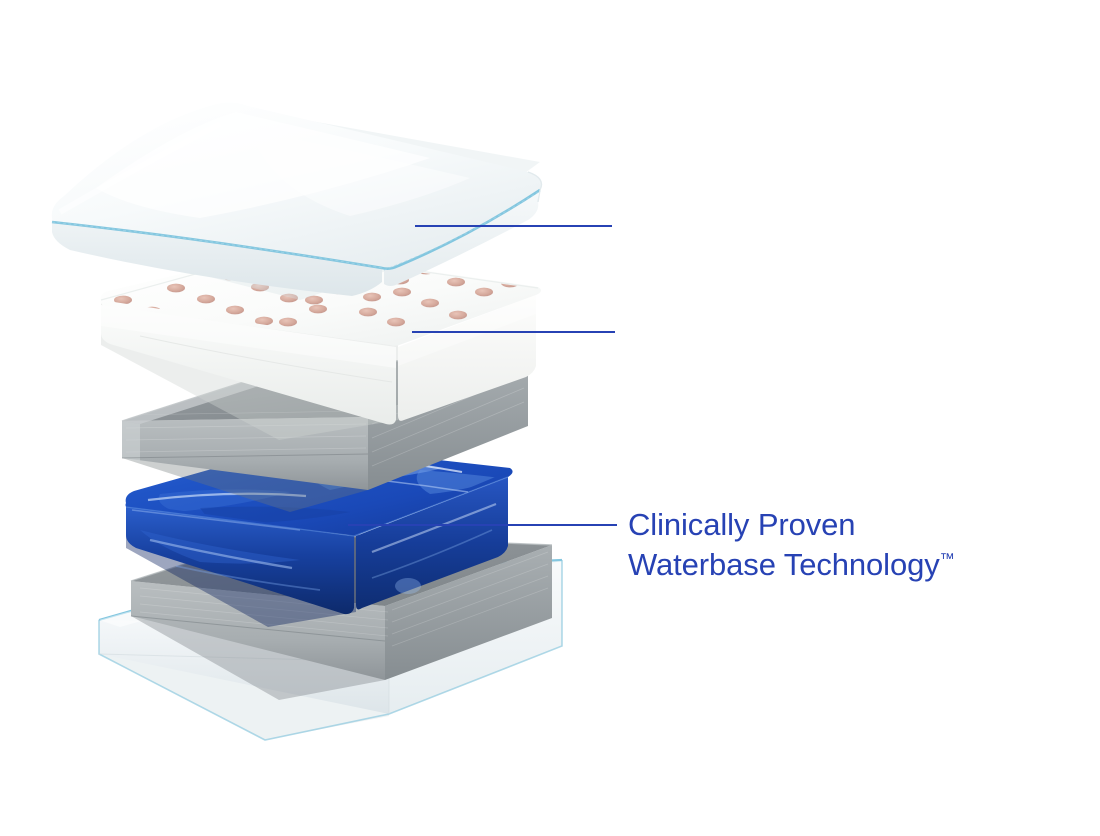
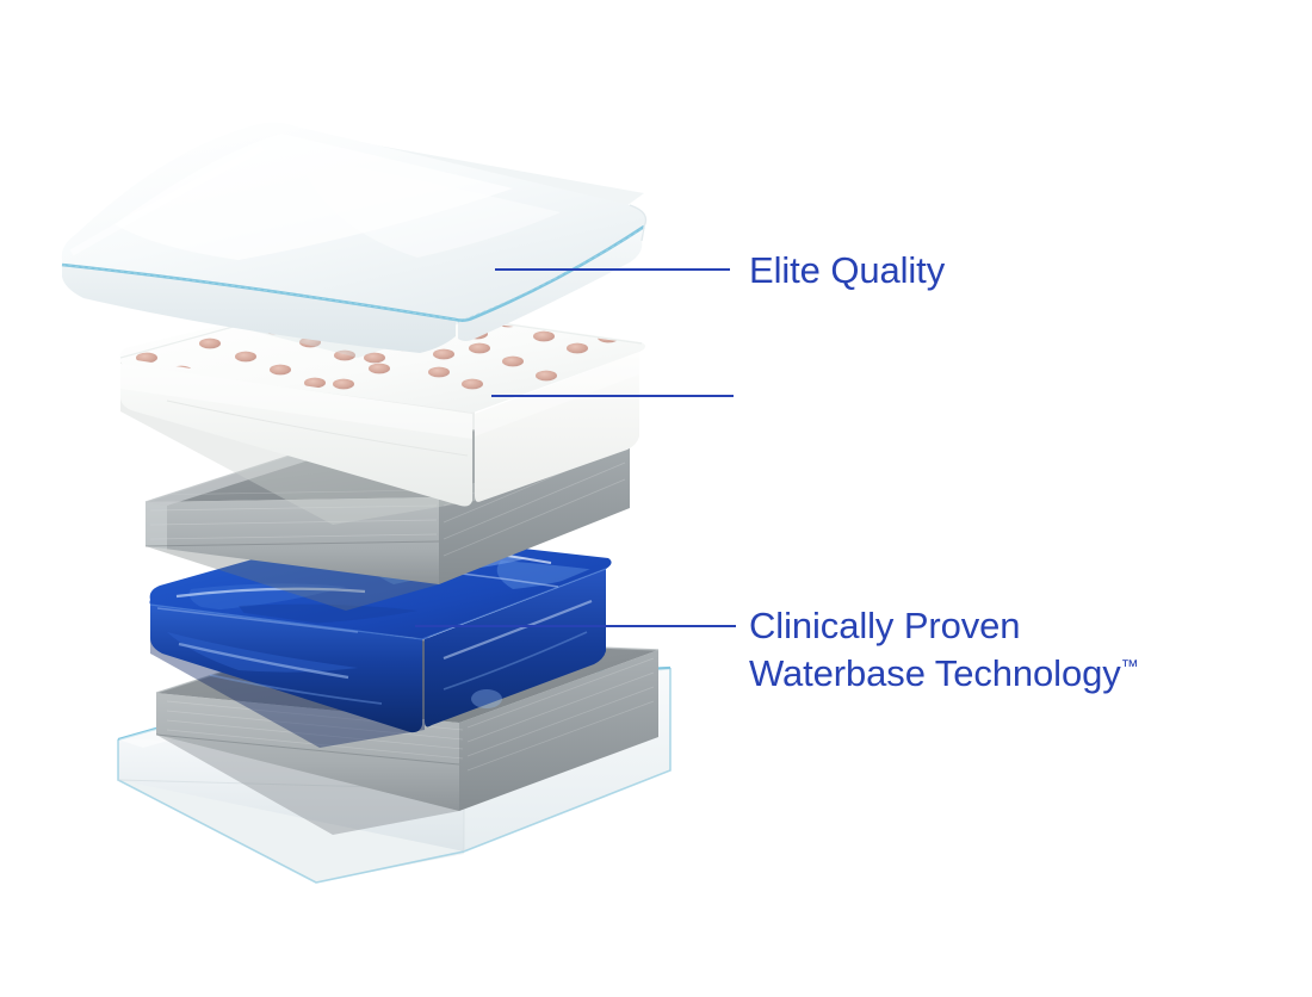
+ Elite Quality
  Clinically Proven
  Waterbase Technology™
